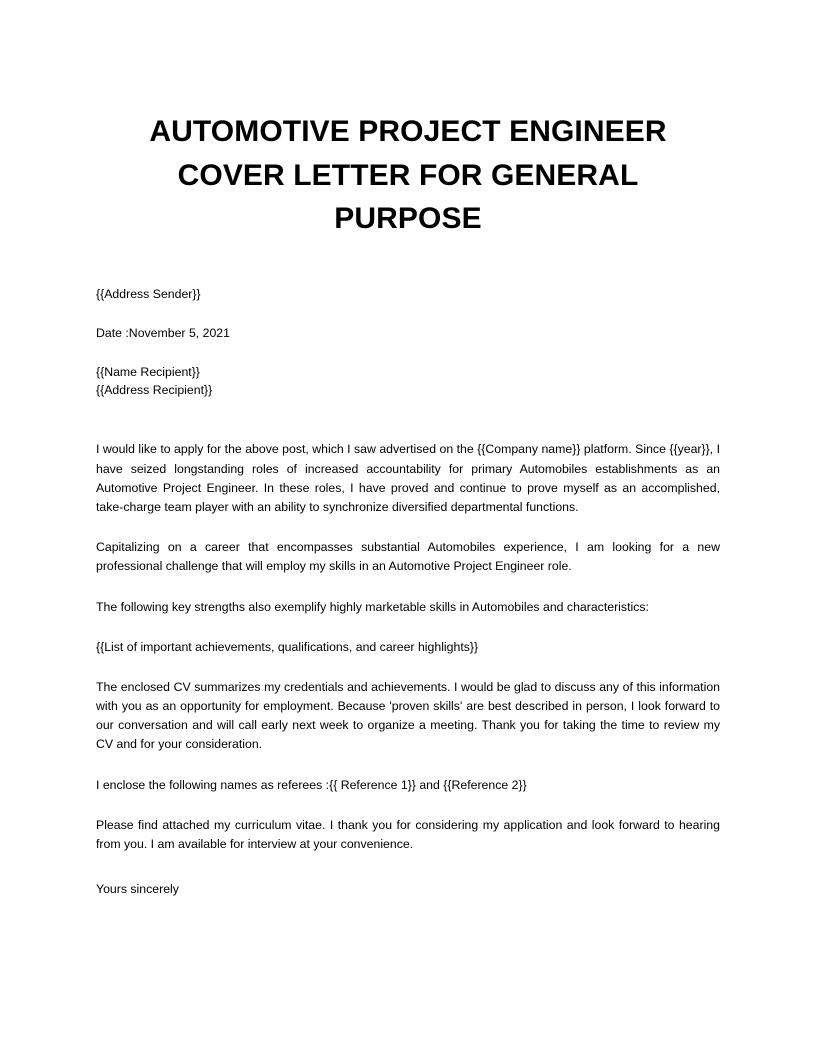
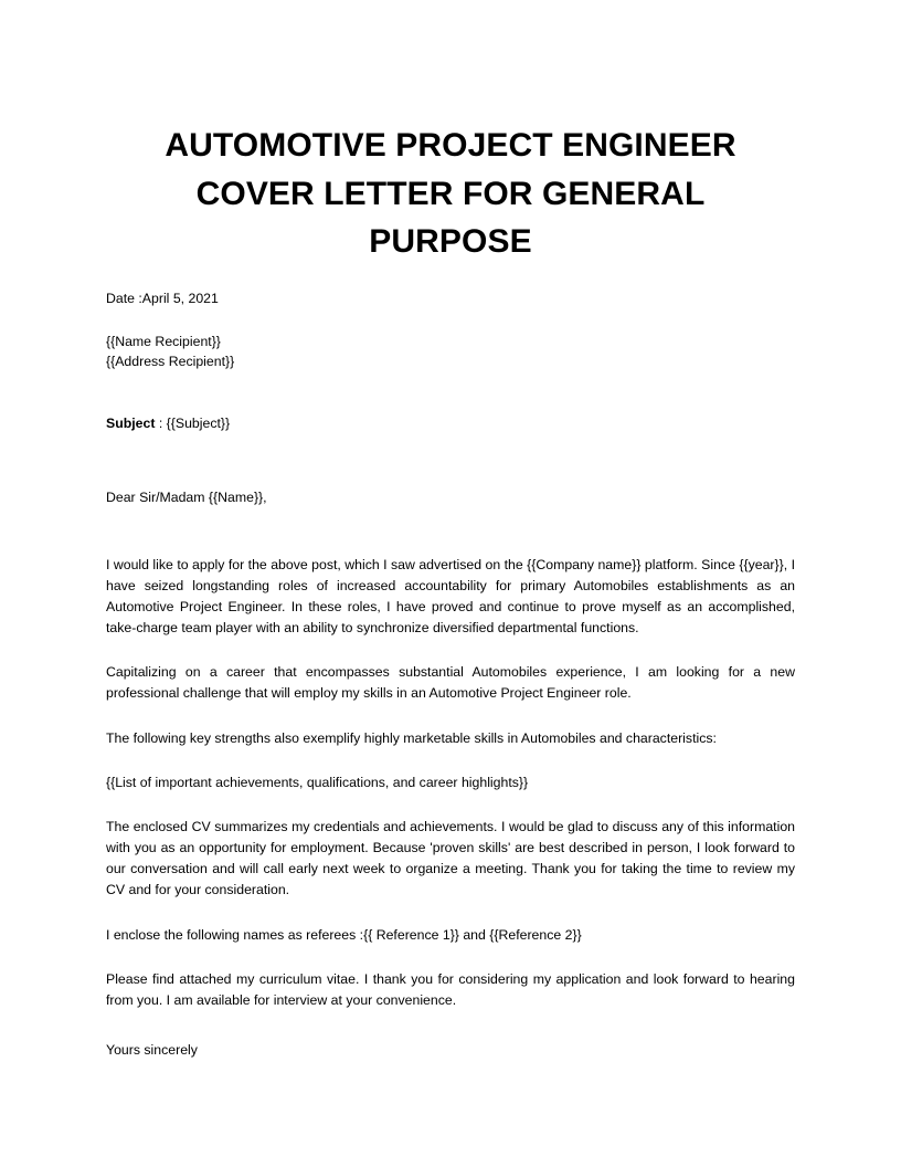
  AUTOMOTIVE PROJECT ENGINEER COVER LETTER FOR GENERAL PURPOSE
- {{Address Sender}}
- Date :November 5, 2021
+ Date :April 5, 2021
  {{Name Recipient}}
  {{Address Recipient}}
+ Subject : {{Subject}}
+ Dear Sir/Madam {{Name}},
  I would like to apply for the above post, which I saw advertised on the {{Company name}} platform. Since {{year}}, I have seized longstanding roles of increased accountability for primary Automobiles establishments as an Automotive Project Engineer. In these roles, I have proved and continue to prove myself as an accomplished, take-charge team player with an ability to synchronize diversified departmental functions.
  Capitalizing on a career that encompasses substantial Automobiles experience, I am looking for a new professional challenge that will employ my skills in an Automotive Project Engineer role.
  The following key strengths also exemplify highly marketable skills in Automobiles and characteristics:
  {{List of important achievements, qualifications, and career highlights}}
  The enclosed CV summarizes my credentials and achievements. I would be glad to discuss any of this information with you as an opportunity for employment. Because 'proven skills' are best described in person, I look forward to our conversation and will call early next week to organize a meeting. Thank you for taking the time to review my CV and for your consideration.
  I enclose the following names as referees :{{ Reference 1}} and {{Reference 2}}
  Please find attached my curriculum vitae. I thank you for considering my application and look forward to hearing from you. I am available for interview at your convenience.
  Yours sincerely
